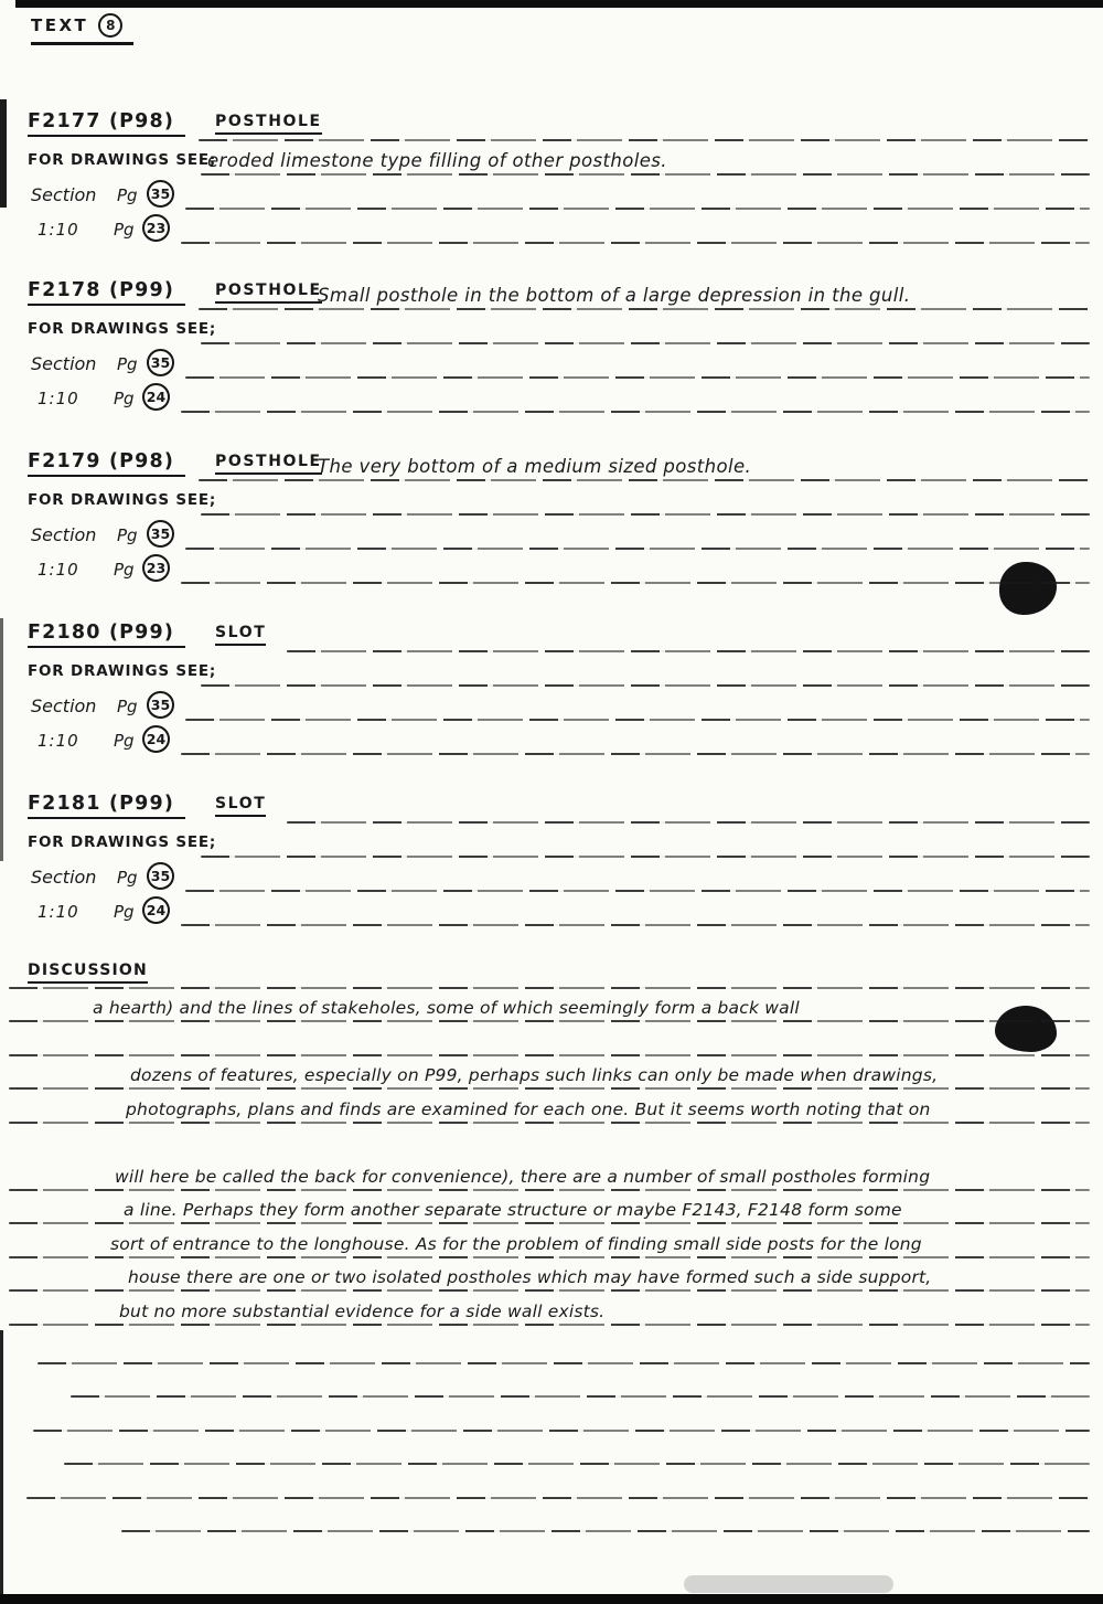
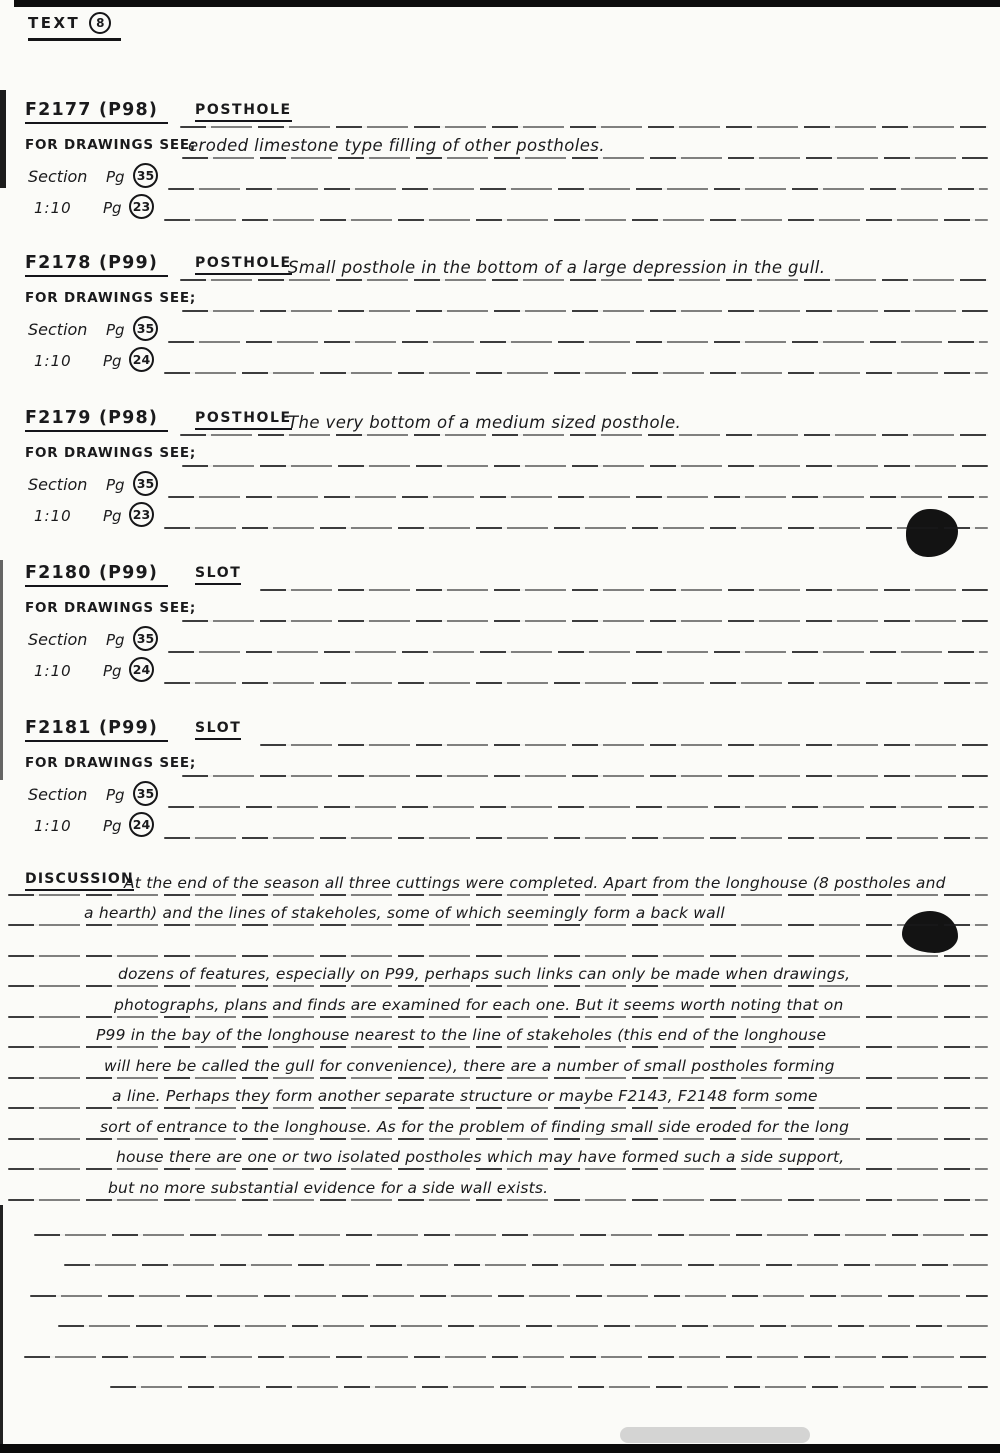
  TEXT
  8
  F2177 (P98)
  POSTHOLE
  FOR DRAWINGS SEE;
  eroded limestone type filling of other postholes.
  Section
  Pg
  35
  1:10
  Pg
  23
  F2178 (P99)
  POSTHOLE
  Small posthole in the bottom of a large depression in the gull.
  FOR DRAWINGS SEE;
  Section
  Pg
  35
  1:10
  Pg
  24
  F2179 (P98)
  POSTHOLE
  The very bottom of a medium sized posthole.
  FOR DRAWINGS SEE;
  Section
  Pg
  35
  1:10
  Pg
  23
  F2180 (P99)
  SLOT
  FOR DRAWINGS SEE;
  Section
  Pg
  35
  1:10
  Pg
  24
  F2181 (P99)
  SLOT
  FOR DRAWINGS SEE;
  Section
  Pg
  35
  1:10
  Pg
  24
  DISCUSSION
+ At the end of the season all three cuttings were completed. Apart from the longhouse (8 postholes and
  a hearth) and the lines of stakeholes, some of which seemingly form a back wall
  dozens of features, especially on P99, perhaps such links can only be made when drawings,
  photographs, plans and finds are examined for each one. But it seems worth noting that on
+ P99 in the bay of the longhouse nearest to the line of stakeholes (this end of the longhouse
- will here be called the back for convenience), there are a number of small postholes forming
+ will here be called the gull for convenience), there are a number of small postholes forming
  a line. Perhaps they form another separate structure or maybe F2143, F2148 form some
- sort of entrance to the longhouse. As for the problem of finding small side posts for the long
+ sort of entrance to the longhouse. As for the problem of finding small side eroded for the long
  house there are one or two isolated postholes which may have formed such a side support,
  but no more substantial evidence for a side wall exists.
